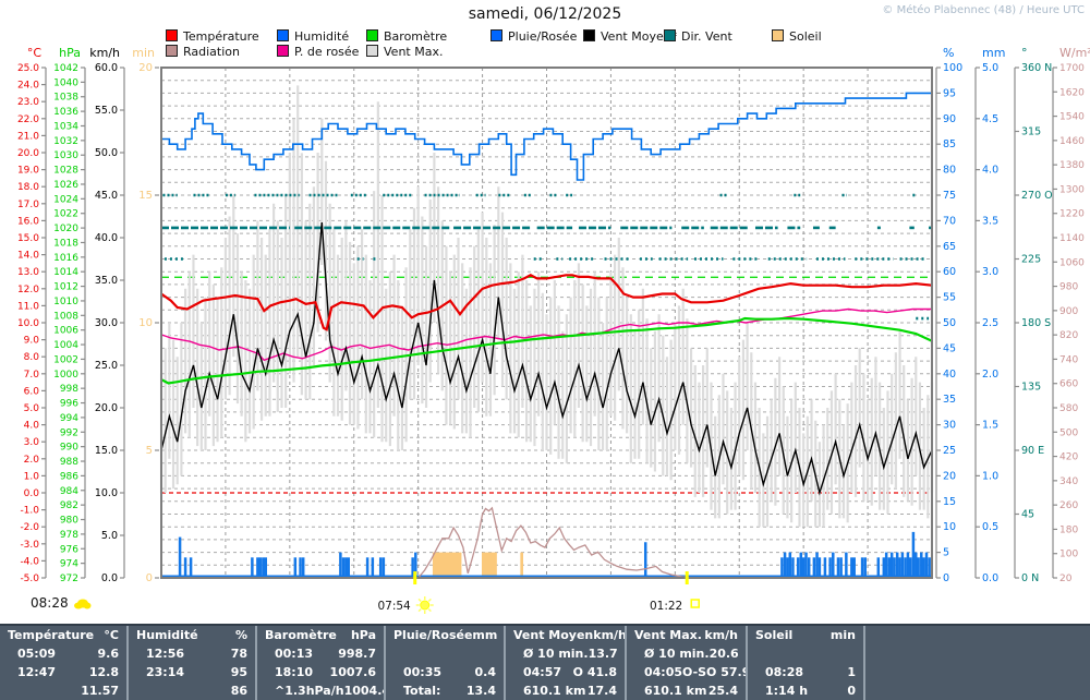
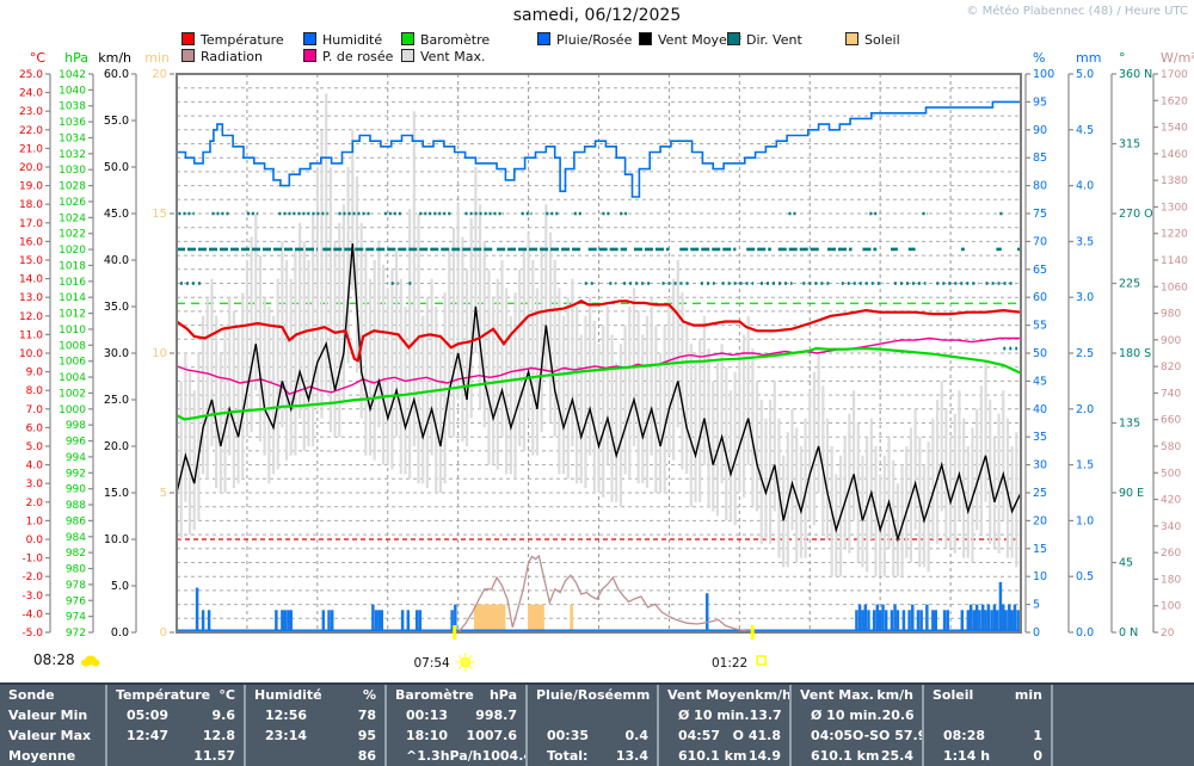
  samedi, 06/12/2025
  © Météo Plabennec (48) / Heure UTC
  25.0
  24.0
  23.0
  22.0
  21.0
  20.0
  19.0
  18.0
  17.0
  16.0
  15.0
  14.0
  13.0
  12.0
  11.0
  10.0
  9.0
  8.0
  7.0
  6.0
  5.0
  4.0
  3.0
  2.0
  1.0
  0.0
  -1.0
  -2.0
  -3.0
  -4.0
  -5.0
  °C
  1042
  1040
  1038
  1036
  1034
  1032
  1030
  1028
  1026
  1024
  1022
  1020
  1018
  1016
  1014
  1012
  1010
  1008
  1006
  1004
  1002
  1000
  998
  996
  994
  992
  990
  988
  986
  984
  982
  980
  978
  976
  974
  972
  hPa
  60.0
  55.0
  50.0
  45.0
  40.0
  35.0
  30.0
  25.0
  20.0
  15.0
  10.0
  5.0
  0.0
  km/h
  20
  15
  10
  5
  0
  min
  100
  95
  90
  85
  80
  75
  70
  65
  60
  55
  50
  45
  40
  35
  30
  25
  20
  15
  10
  5
  0
  %
  5.0
  4.5
  4.0
  3.5
  3.0
  2.5
  2.0
  1.5
  1.0
  0.5
  0.0
  mm
  360 N
  315
  270 O
  225
  180 S
  135
  90 E
  45
  0 N
  °
  1700
  1620
  1540
  1460
  1380
  1300
  1220
  1140
  1060
  980
  900
  820
  740
  660
  580
  500
  420
  340
  260
  180
  100
  20
  W/m
  07:54
  01:22
  Température
  Humidité
  Baromètre
  Pluie/Rosée
  Vent Moye
  Dir. Vent
  Soleil
  Radiation
  P. de rosée
  Vent Max.
  08:28
+ Sonde
+ Valeur Min
+ Valeur Max
+ Moyenne
  Température
  °C
  05:09
  9.6
  12:47
  12.8
  11.57
  Humidité
  %
  12:56
  78
  23:14
  95
  86
  Baromètre
  hPa
  00:13
  998.7
  18:10
  1007.6
  ^1.3hPa/h
  1004.
  Pluie/Rosée
  mm
  00:35
  0.4
  Total:
  13.4
  Vent Moyen
  km/h
  Ø 10 min.
  13.7
  04:57
  O 41.8
  610.1 km
- 17.4
+ 14.9
  Vent Max.
  km/h
  Ø 10 min.
  20.6
  04:05
  O-SO 57.
  610.1 km
  25.4
  Soleil
  min
  08:28
  1
  1:14 h
  0
